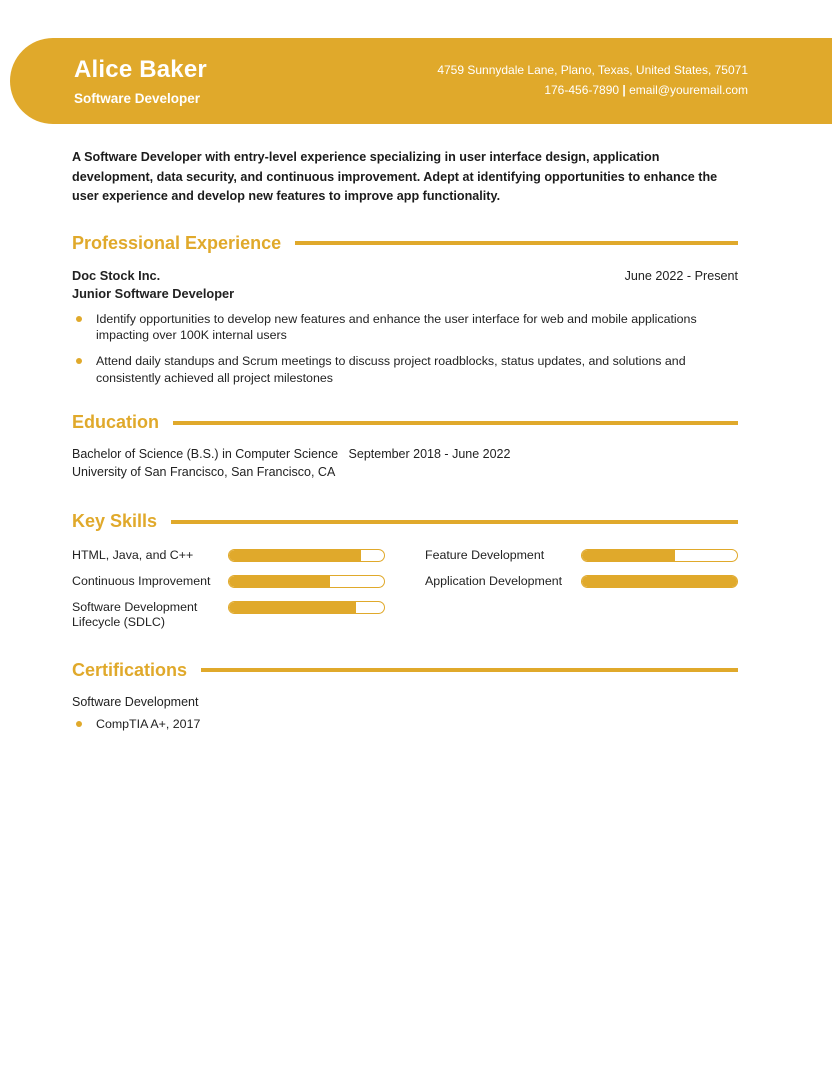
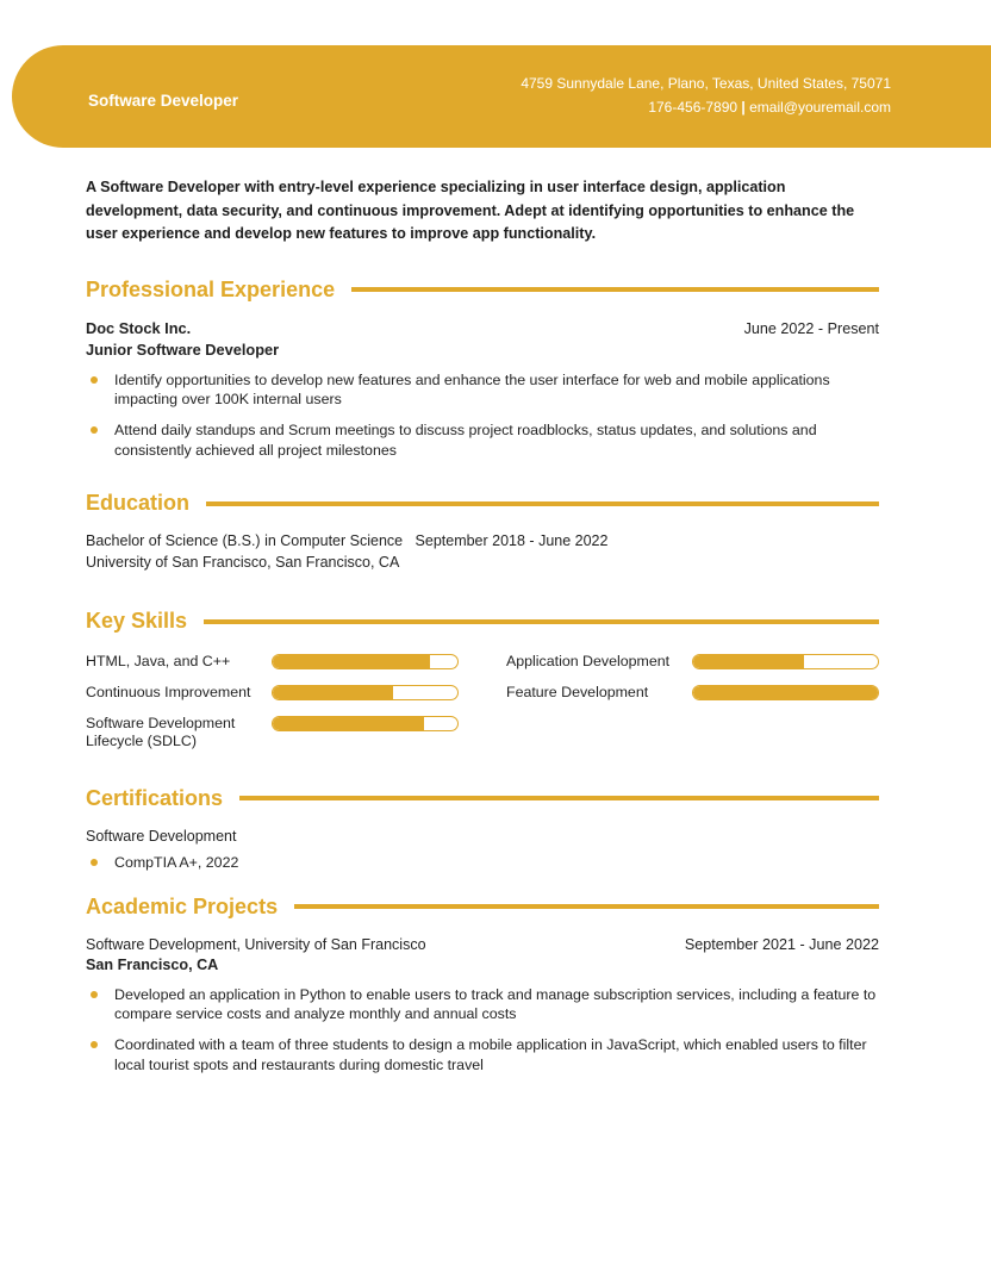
- Alice Baker
  Software Developer
  4759 Sunnydale Lane, Plano, Texas, United States, 75071
  176-456-7890 | email@youremail.com
  A Software Developer with entry-level experience specializing in user interface design, application development, data security, and continuous improvement. Adept at identifying opportunities to enhance the user experience and develop new features to improve app functionality.
  Professional Experience
  Doc Stock Inc.
  June 2022 - Present
  Junior Software Developer
  Identify opportunities to develop new features and enhance the user interface for web and mobile applications impacting over 100K internal users
  Attend daily standups and Scrum meetings to discuss project roadblocks, status updates, and solutions and consistently achieved all project milestones
  Education
  Bachelor of Science (B.S.) in Computer Science September 2018 - June 2022
  University of San Francisco, San Francisco, CA
  Key Skills
  HTML, Java, and C++
- Feature Development
+ Application Development
  Continuous Improvement
- Application Development
+ Feature Development
  Software Development Lifecycle (SDLC)
  Certifications
  Software Development
- CompTIA A+, 2017
+ CompTIA A+, 2022
+ Academic Projects
+ Software Development, University of San Francisco
+ September 2021 - June 2022
+ San Francisco, CA
+ Developed an application in Python to enable users to track and manage subscription services, including a feature to compare service costs and analyze monthly and annual costs
+ Coordinated with a team of three students to design a mobile application in JavaScript, which enabled users to filter local tourist spots and restaurants during domestic travel
